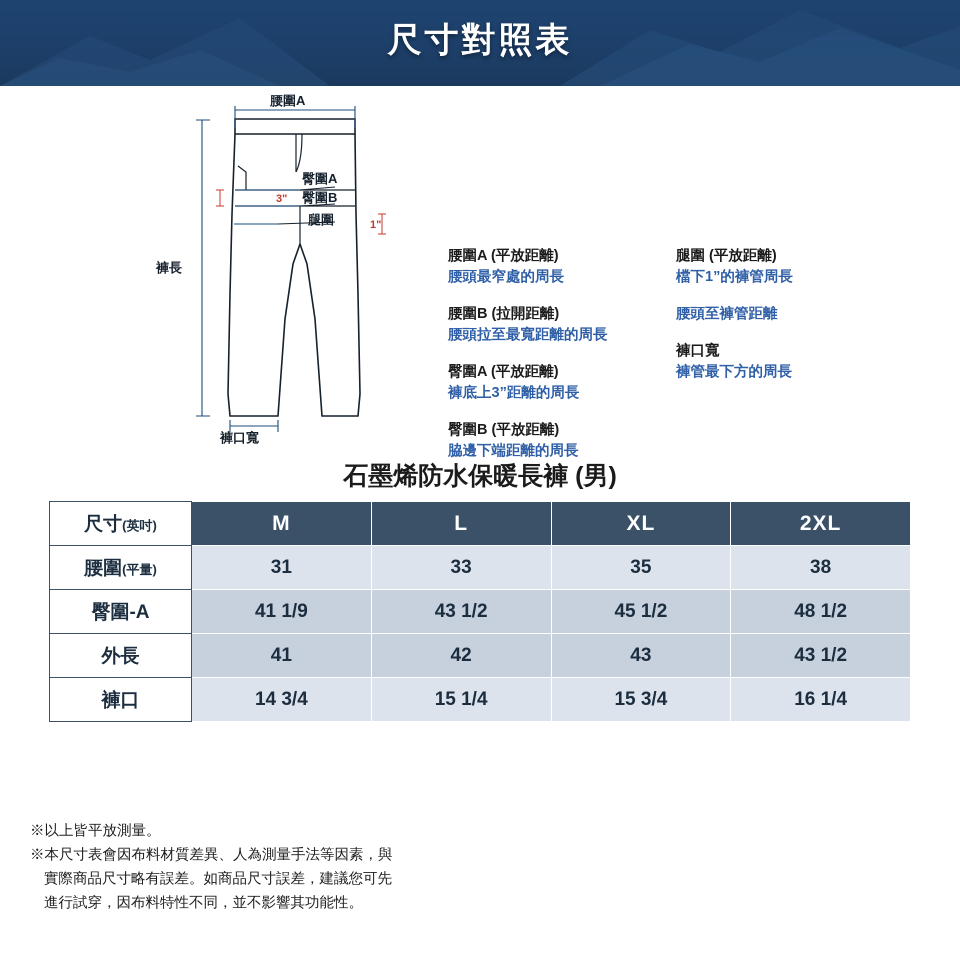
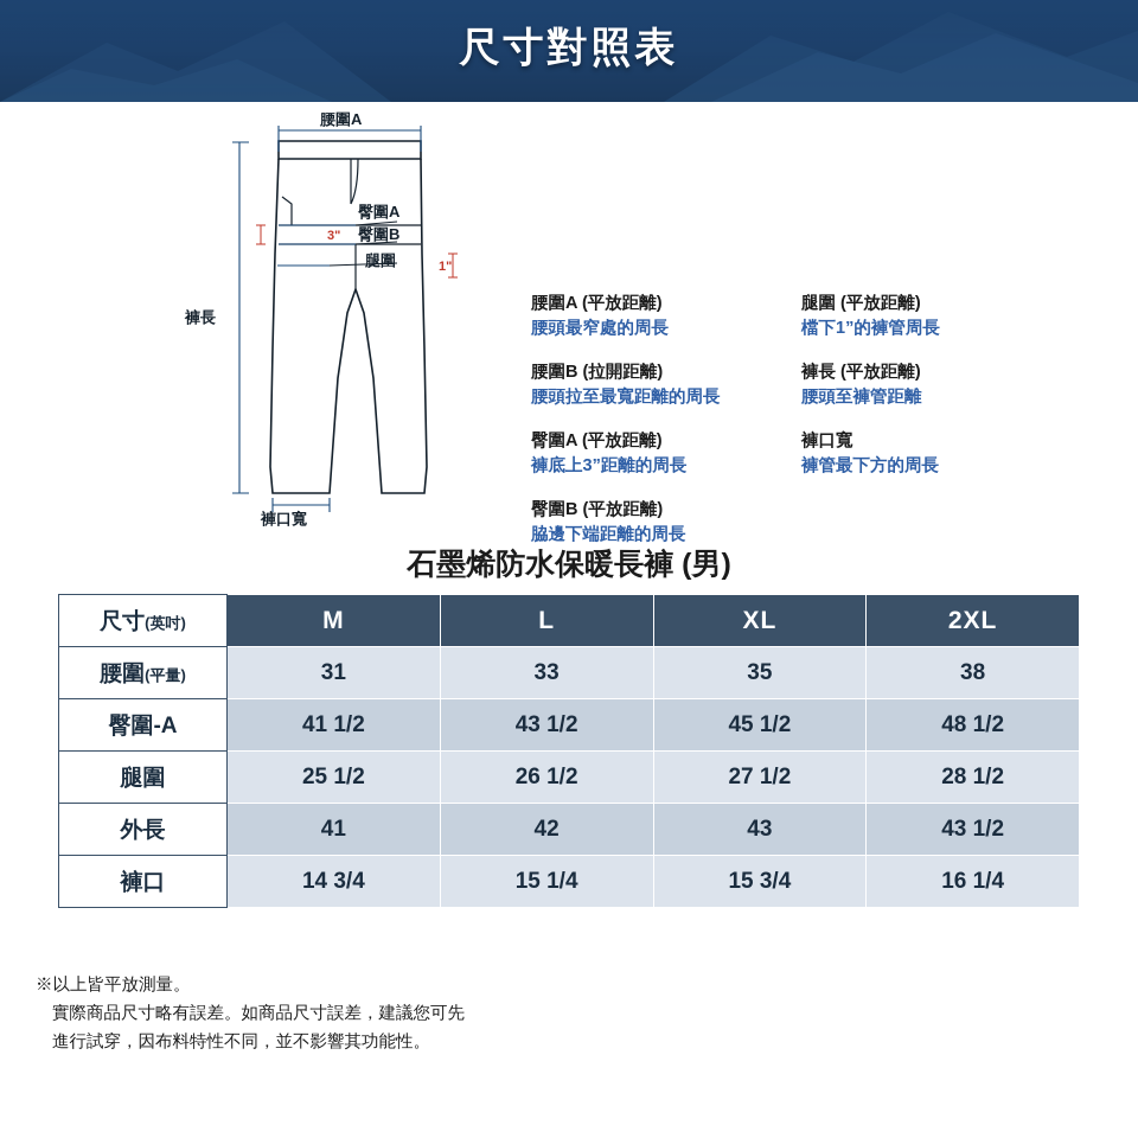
  尺寸對照表
  腰圍A
  臀圍A
  臀圍B
  腿圍
  3"
  1"
  褲長
  褲口寬
  腰圍A (平放距離)
  腰頭最窄處的周長
  腰圍B (拉開距離)
  腰頭拉至最寬距離的周長
  臀圍A (平放距離)
  褲底上3”距離的周長
  臀圍B (平放距離)
  脇邊下端距離的周長
  腿圍 (平放距離)
  檔下1”的褲管周長
+ 褲長 (平放距離)
  腰頭至褲管距離
  褲口寬
  褲管最下方的周長
  石墨烯防水保暖長褲 (男)
  尺寸(英吋)	M	L	XL	2XL
  腰圍(平量)	31	33	35	38
- 臀圍-A	41 1/9	43 1/2	45 1/2	48 1/2
+ 臀圍-A	41 1/2	43 1/2	45 1/2	48 1/2
+ 腿圍	25 1/2	26 1/2	27 1/2	28 1/2
  外長	41	42	43	43 1/2
  褲口	14 3/4	15 1/4	15 3/4	16 1/4
  ※以上皆平放測量。
- ※本尺寸表會因布料材質差異、人為測量手法等因素，與
  實際商品尺寸略有誤差。如商品尺寸誤差，建議您可先
  進行試穿，因布料特性不同，並不影響其功能性。
